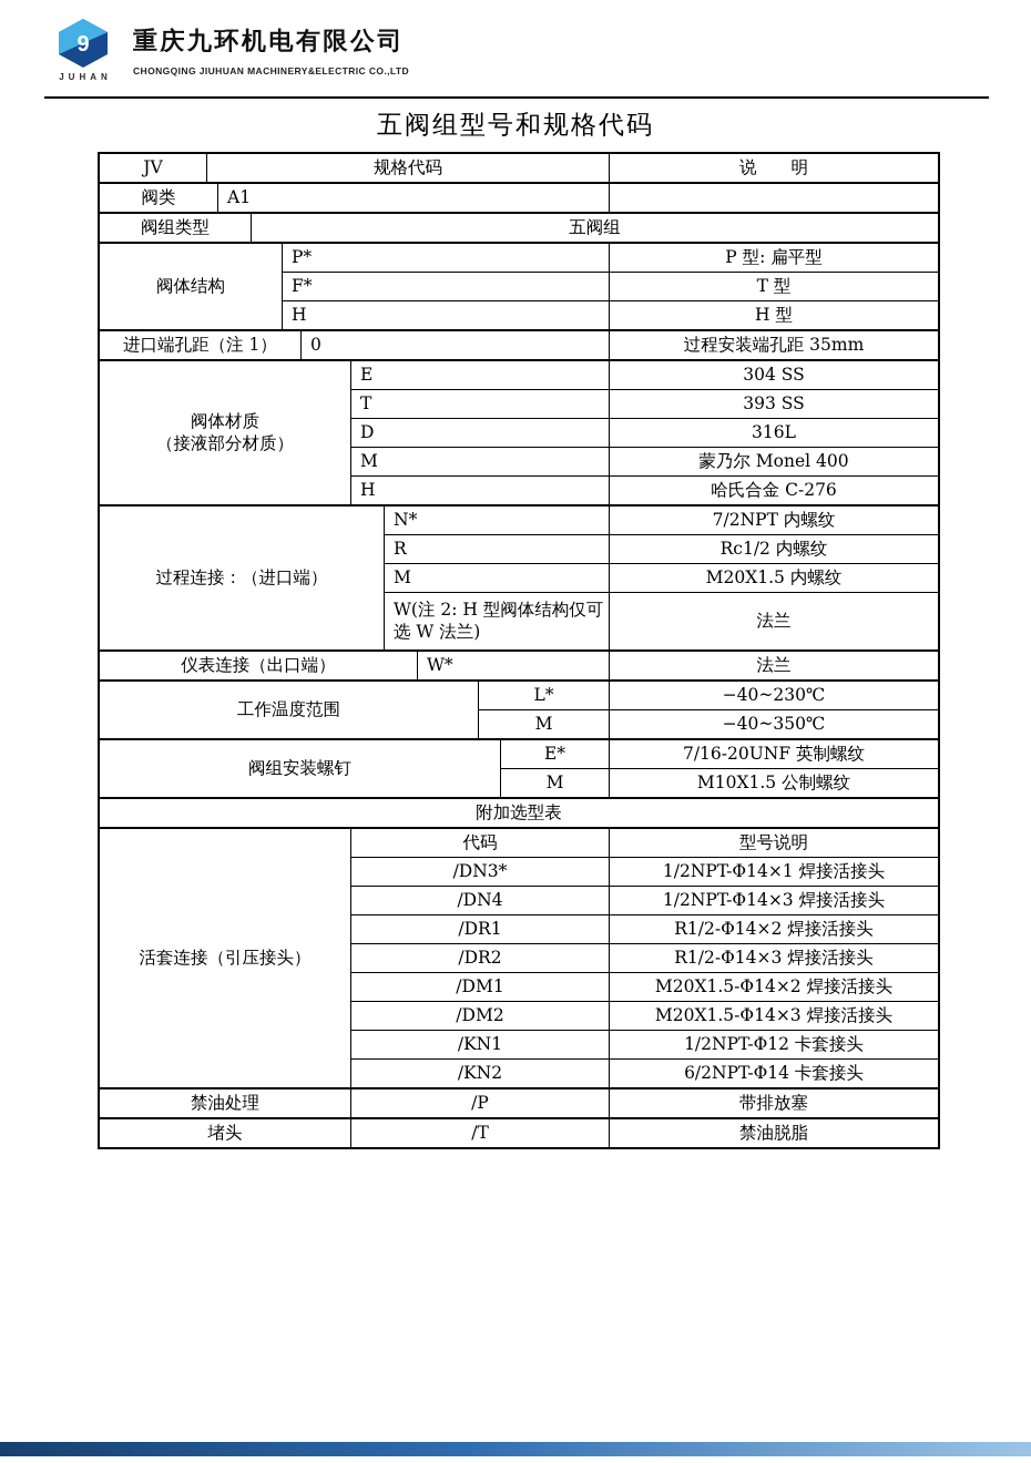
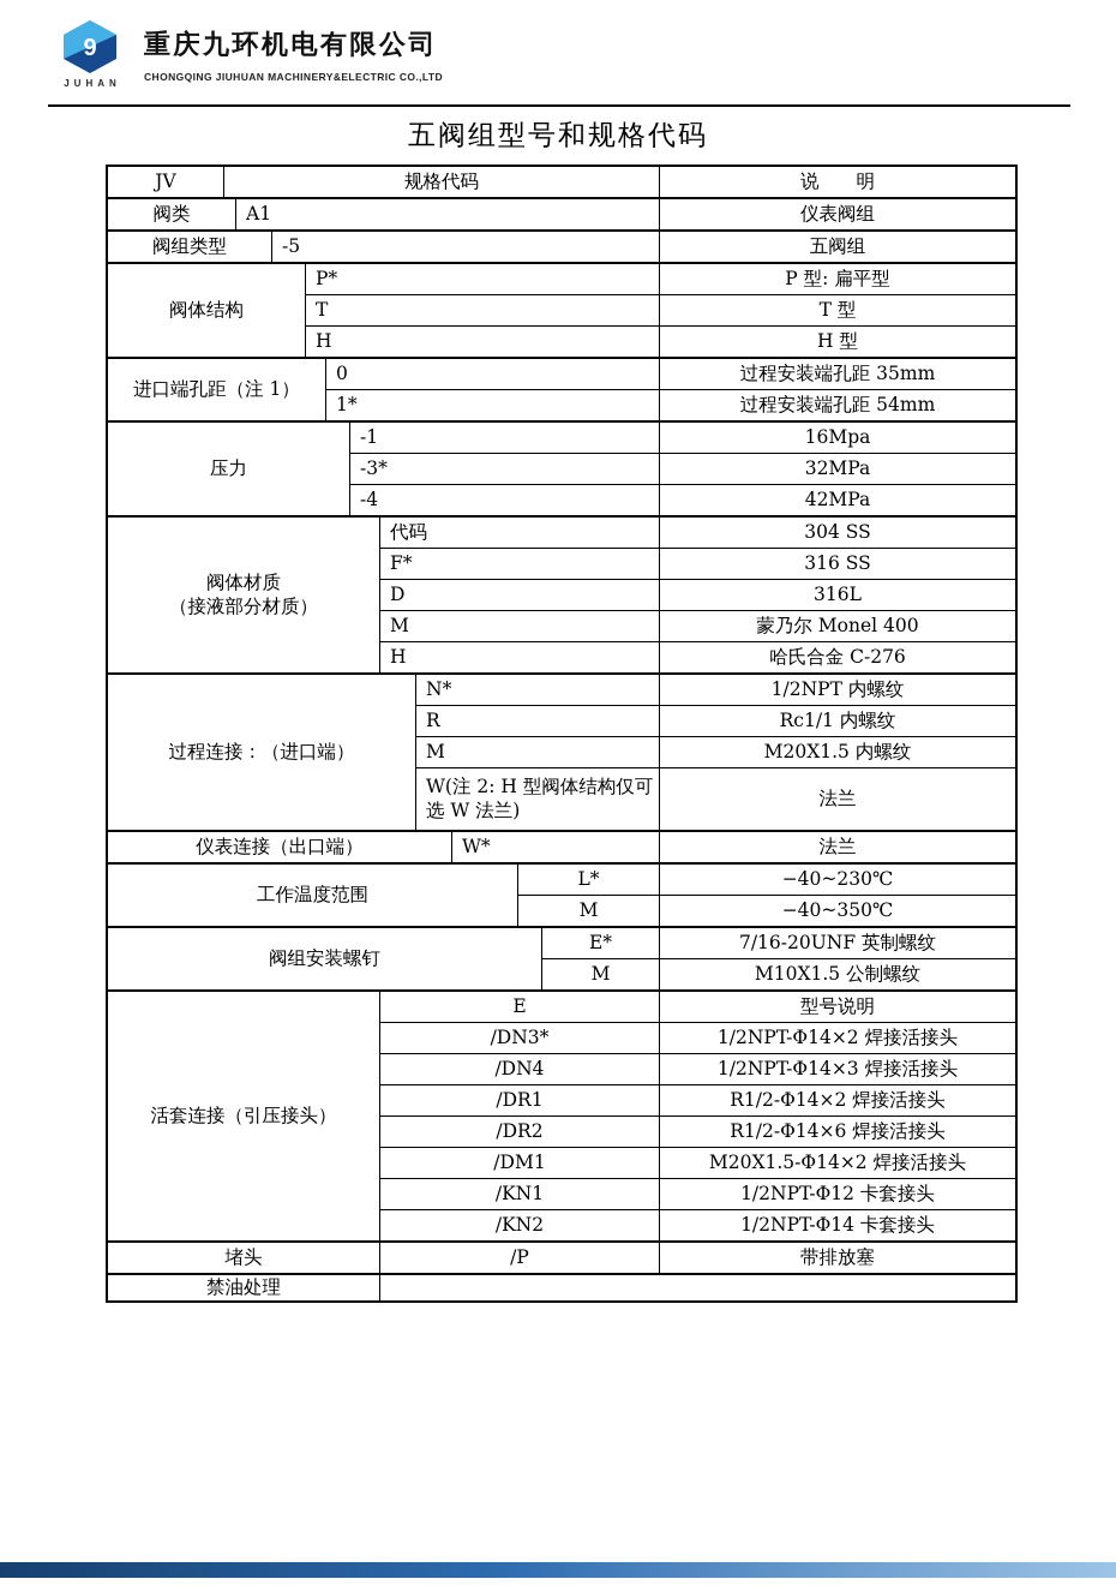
  9
  JUHAN
  重庆九环机电有限公司
  CHONGQING JIUHUAN MACHINERY&ELECTRIC CO.,LTD
  五阀组型号和规格代码
  JV
  规格代码
  说 明
  阀类
  A1
+ 仪表阀组
  阀组类型
+ -5
  五阀组
  阀体结构
  P*
  P 型: 扁平型
- F*
+ T
  T 型
  H
  H 型
  进口端孔距（注 1）
  0
  过程安装端孔距 35mm
+ 1*
+ 过程安装端孔距 54mm
+ 压力
+ -1
+ 16Mpa
+ -3*
+ 32MPa
+ -4
+ 42MPa
  阀体材质
  （接液部分材质）
- E
+ 代码
  304 SS
- T
+ F*
- 393 SS
+ 316 SS
  D
  316L
  M
  蒙乃尔 Monel 400
  H
  哈氏合金 C-276
  过程连接：（进口端）
  N*
- 7/2NPT 内螺纹
+ 1/2NPT 内螺纹
  R
- Rc1/2 内螺纹
+ Rc1/1 内螺纹
  M
  M20X1.5 内螺纹
  W(注 2: H 型阀体结构仅可选 W 法兰)
  法兰
  仪表连接（出口端）
  W*
  法兰
  工作温度范围
  L*
  −40~230℃
  M
  −40~350℃
  阀组安装螺钉
  E*
  7/16-20UNF 英制螺纹
  M
  M10X1.5 公制螺纹
- 附加选型表
  活套连接（引压接头）
- 代码
+ E
  型号说明
  /DN3*
- 1/2NPT-Φ14×1 焊接活接头
+ 1/2NPT-Φ14×2 焊接活接头
  /DN4
  1/2NPT-Φ14×3 焊接活接头
  /DR1
  R1/2-Φ14×2 焊接活接头
  /DR2
- R1/2-Φ14×3 焊接活接头
+ R1/2-Φ14×6 焊接活接头
  /DM1
  M20X1.5-Φ14×2 焊接活接头
- /DM2
- M20X1.5-Φ14×3 焊接活接头
  /KN1
  1/2NPT-Φ12 卡套接头
  /KN2
- 6/2NPT-Φ14 卡套接头
+ 1/2NPT-Φ14 卡套接头
- 禁油处理
+ 堵头
  /P
  带排放塞
- 堵头
+ 禁油处理
- /T
- 禁油脱脂
